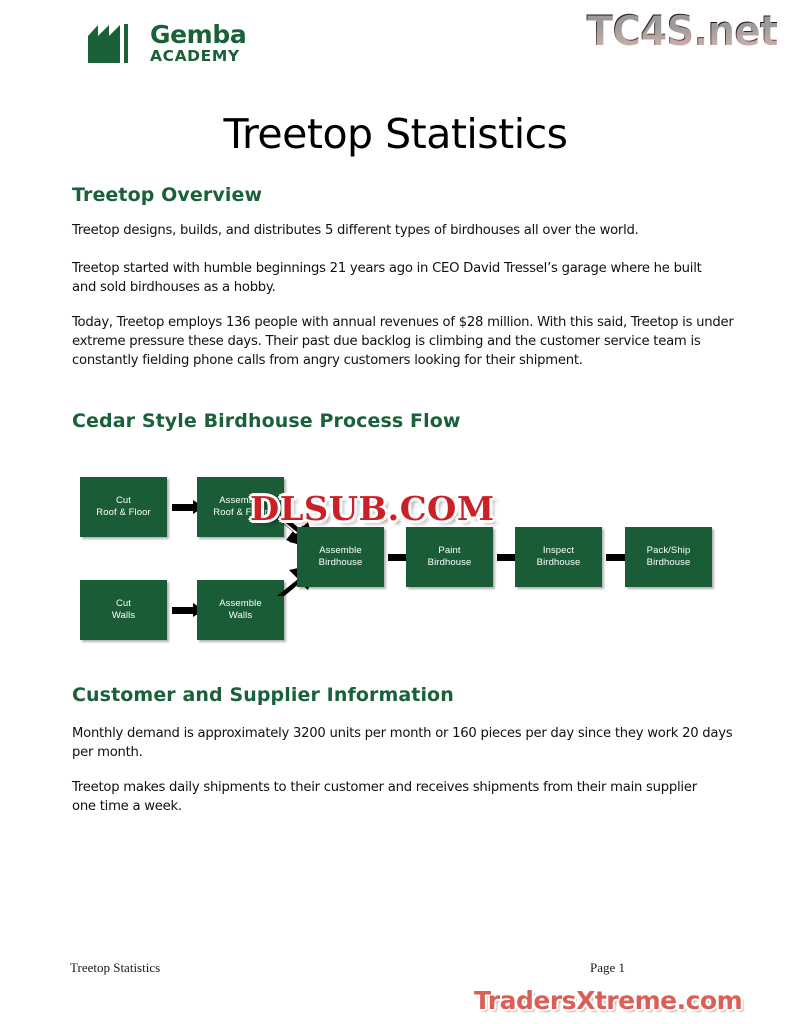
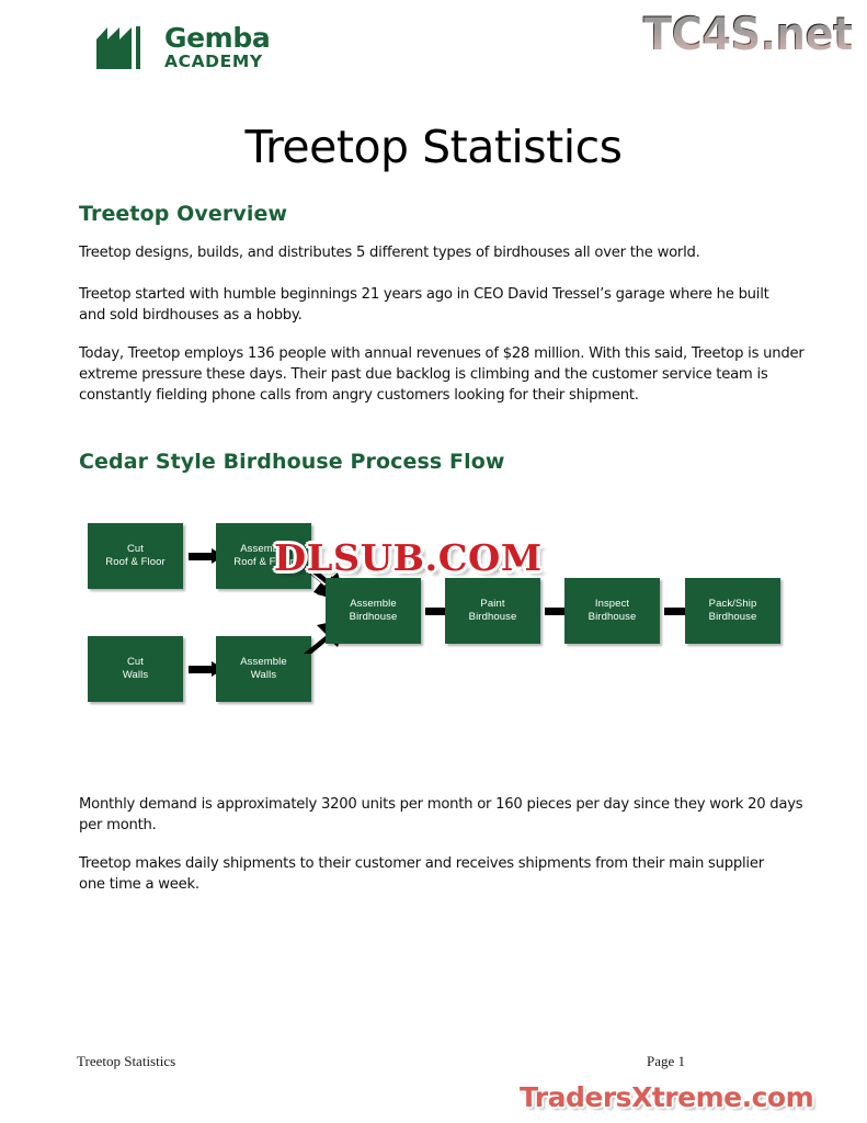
  Gemba
  ACADEMY
  TC4S.net
  Treetop Statistics
  Treetop Overview
  Treetop designs, builds, and distributes 5 different types of birdhouses all over the world.
  Treetop started with humble beginnings 21 years ago in CEO David Tressel’s garage where he built and sold birdhouses as a hobby.
  Today, Treetop employs 136 people with annual revenues of $28 million. With this said, Treetop is under extreme pressure these days. Their past due backlog is climbing and the customer service team is constantly fielding phone calls from angry customers looking for their shipment.
  Cedar Style Birdhouse Process Flow
  Cut
  Roof & Floor
  Assemble
  Roof & Floor
  Cut
  Walls
  Assemble
  Walls
  Assemble
  Birdhouse
  Paint
  Birdhouse
  Inspect
  Birdhouse
  Pack/Ship
  Birdhouse
  DLSUB.COM
- Customer and Supplier Information
  Monthly demand is approximately 3200 units per month or 160 pieces per day since they work 20 days per month.
  Treetop makes daily shipments to their customer and receives shipments from their main supplier one time a week.
  Treetop Statistics
  Page 1
  TradersXtreme.com
